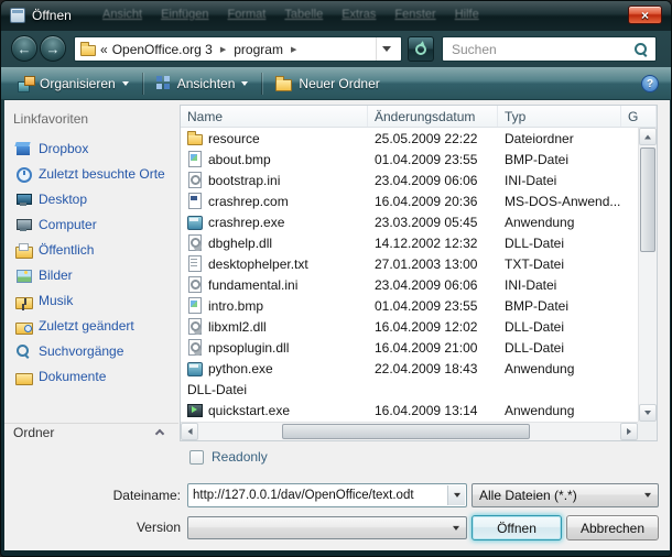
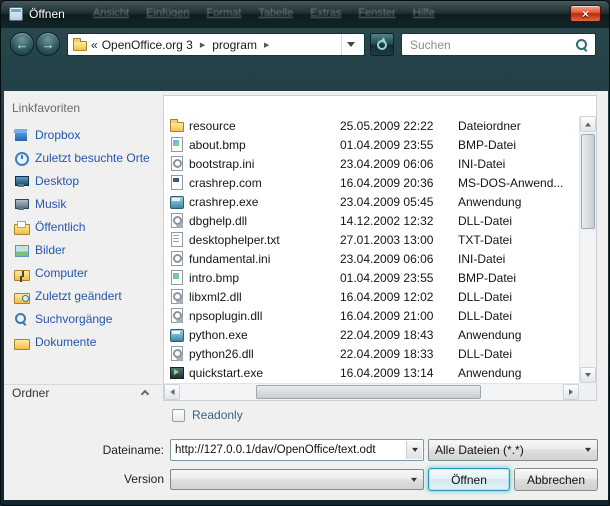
  Öffnen
  Ansicht
  Einfügen
  Format
  Tabelle
  Extras
  Fenster
  Hilfe
  ×
  ←
  →
  «
  OpenOffice.org 3
  program
  Suchen
- Organisieren
- Ansichten
- Neuer Ordner
- ?
  Linkfavoriten
  Dropbox
  Zuletzt besuchte Orte
  Desktop
- Computer
+ Musik
  Öffentlich
  Bilder
- Musik
+ Computer
  Zuletzt geändert
  Suchvorgänge
  Dokumente
  Ordner
- Name
- Änderungsdatum
- Typ
- G
  resource
  25.05.2009 22:22
  Dateiordner
  about.bmp
  01.04.2009 23:55
  BMP-Datei
  bootstrap.ini
  23.04.2009 06:06
  INI-Datei
  crashrep.com
  16.04.2009 20:36
  MS-DOS-Anwend...
  crashrep.exe
- 23.03.2009 05:45
+ 23.04.2009 05:45
  Anwendung
  dbghelp.dll
  14.12.2002 12:32
  DLL-Datei
  desktophelper.txt
  27.01.2003 13:00
  TXT-Datei
  fundamental.ini
  23.04.2009 06:06
  INI-Datei
  intro.bmp
  01.04.2009 23:55
  BMP-Datei
  libxml2.dll
  16.04.2009 12:02
  DLL-Datei
  npsoplugin.dll
  16.04.2009 21:00
  DLL-Datei
  python.exe
  22.04.2009 18:43
  Anwendung
+ python26.dll
+ 22.04.2009 18:33
  DLL-Datei
  quickstart.exe
  16.04.2009 13:14
  Anwendung
  Readonly
  Dateiname:
  http://127.0.0.1/dav/OpenOffice/text.odt
  Alle Dateien (*.*)
  Version
  Öffnen
  Abbrechen
